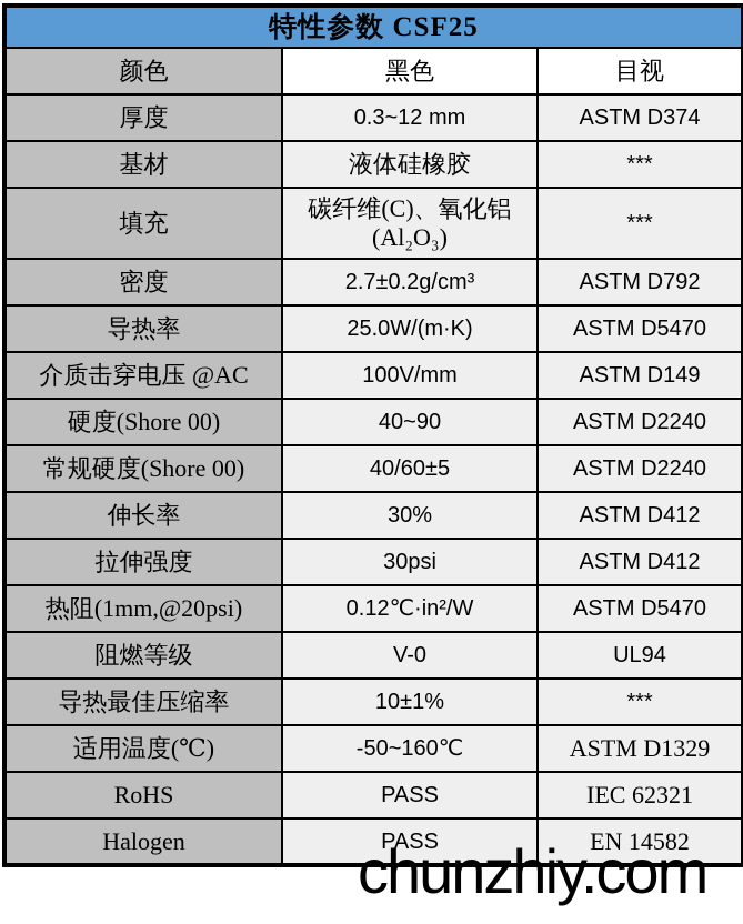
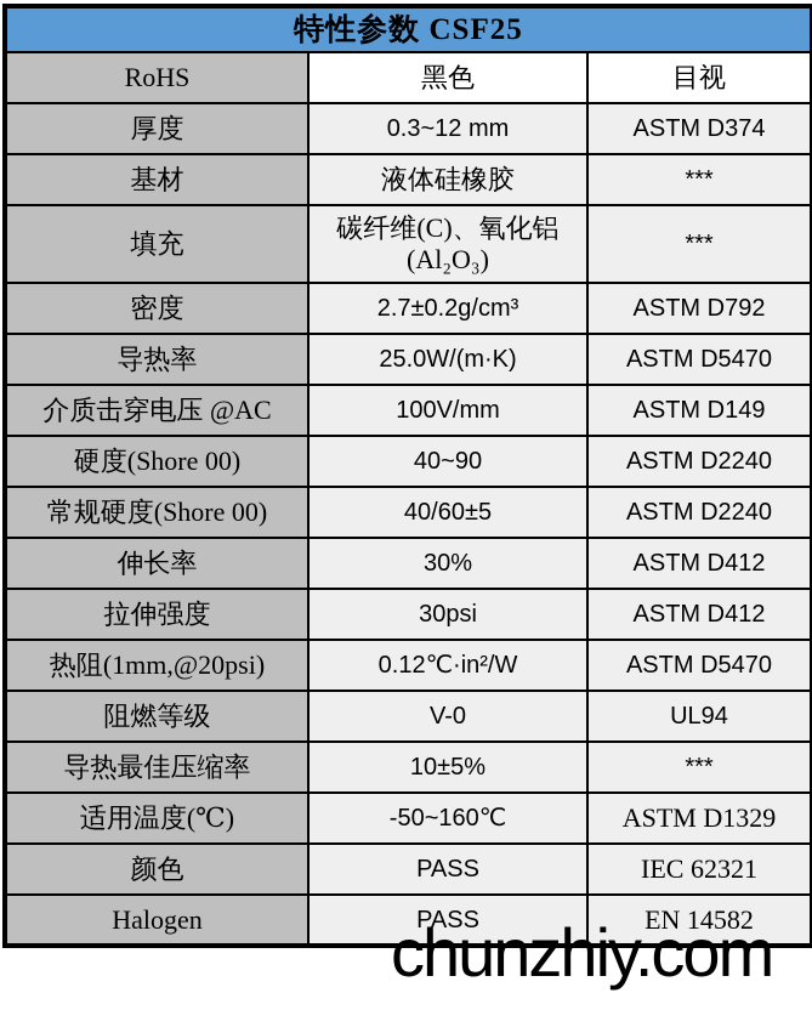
  特性参数 CSF25
- 颜色	黑色	目视
+ RoHS	黑色	目视
  厚度	0.3~12 mm	ASTM D374
  基材	液体硅橡胶	***
  填充	碳纤维(C)、氧化铝(Al₂O₃)	***
  密度	2.7±0.2g/cm³	ASTM D792
  导热率	25.0W/(m·K)	ASTM D5470
  介质击穿电压 @AC	100V/mm	ASTM D149
  硬度(Shore 00)	40~90	ASTM D2240
  常规硬度(Shore 00)	40/60±5	ASTM D2240
  伸长率	30%	ASTM D412
  拉伸强度	30psi	ASTM D412
  热阻(1mm,@20psi)	0.12℃·in²/W	ASTM D5470
  阻燃等级	V-0	UL94
- 导热最佳压缩率	10±1%	***
+ 导热最佳压缩率	10±5%	***
  适用温度(℃)	-50~160℃	ASTM D1329
- RoHS	PASS	IEC 62321
+ 颜色	PASS	IEC 62321
  Halogen	PASS	EN 14582
  chunzhiy.com
